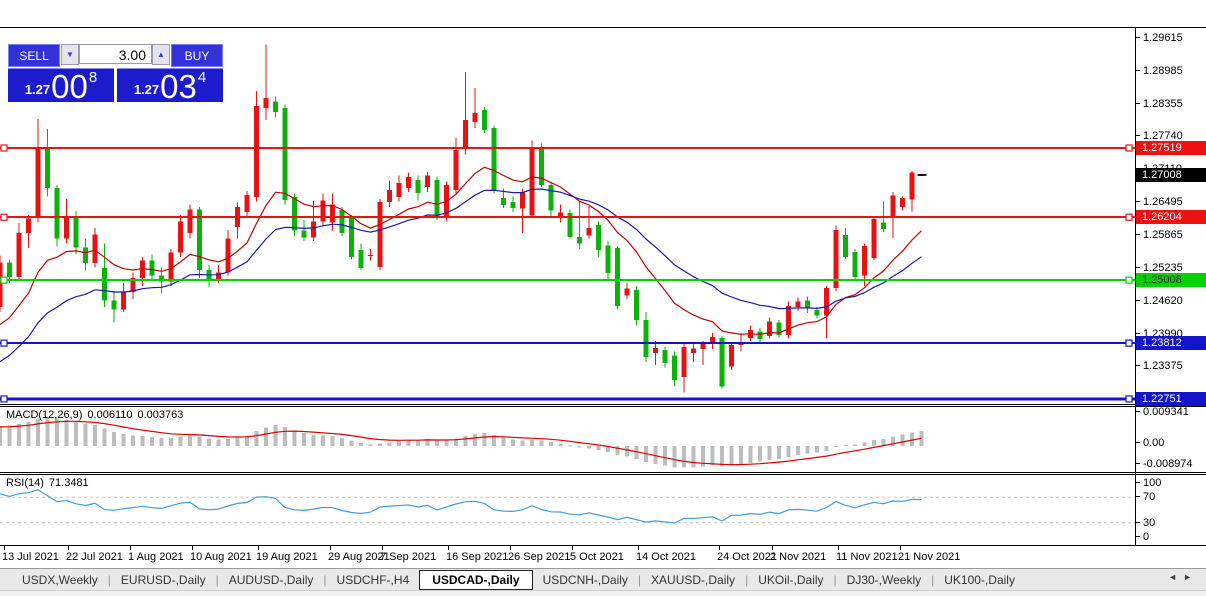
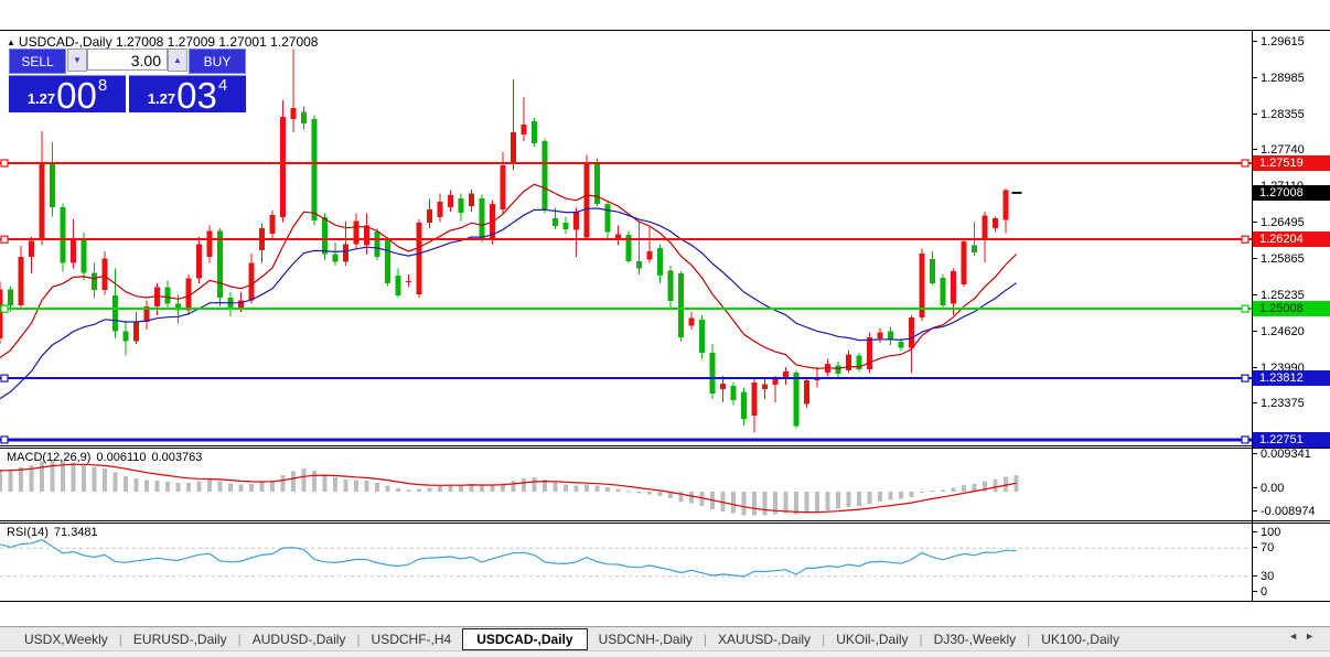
+ ▲ USDCAD-,Daily 1.27008 1.27009 1.27001 1.27008
  SELL
  ▼
  3.00
  ▲
  BUY
  1.27
  00
  8
  1.27
  03
  4
  MACD(12,26,9) 0.006110 0.003763
  RSI(14) 71.3481
  1.29615
  1.28985
  1.28355
  1.27740
  1.26495
  1.25865
  1.25235
  1.24620
  1.23990
  1.23375
  1.27519
  1.27008
  1.26204
  1.25008
  1.23812
  1.22751
  0.009341
  0.00
  -0.008974
  100
  70
  30
  0
- 13 Jul 2021
- 22 Jul 2021
- 1 Aug 2021
- 10 Aug 2021
- 19 Aug 2021
- 29 Aug 2021
- 7 Sep 2021
- 16 Sep 2021
- 26 Sep 2021
- 5 Oct 2021
- 14 Oct 2021
- 24 Oct 2021
- 2 Nov 2021
- 11 Nov 2021
- 21 Nov 2021
  USDX,Weekly
  |
  EURUSD-,Daily
  |
  AUDUSD-,Daily
  |
  USDCHF-,H4
  USDCAD-,Daily
  USDCNH-,Daily
  |
  XAUUSD-,Daily
  |
  UKOil-,Daily
  |
  DJ30-,Weekly
  |
  UK100-,Daily
  ◄►
